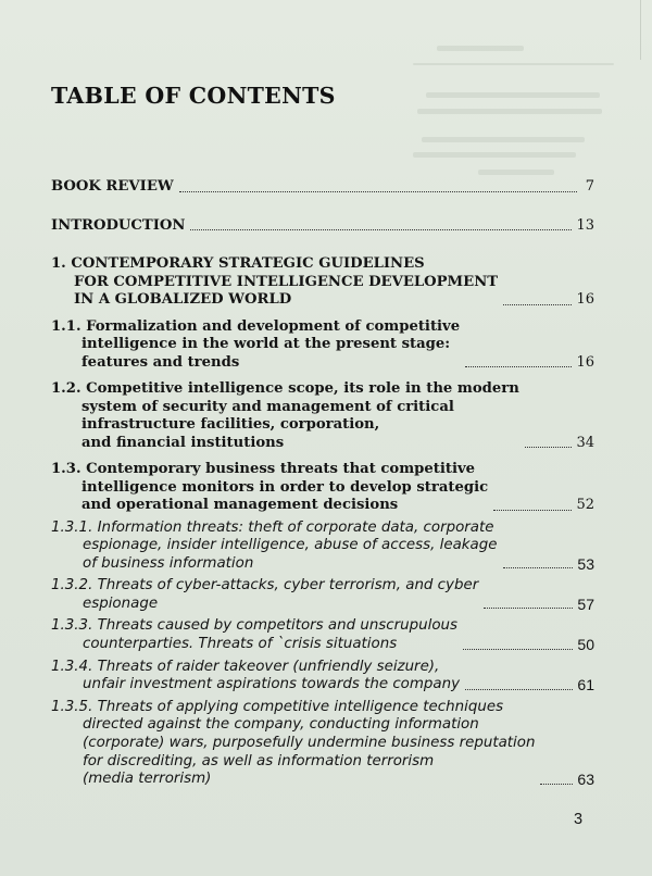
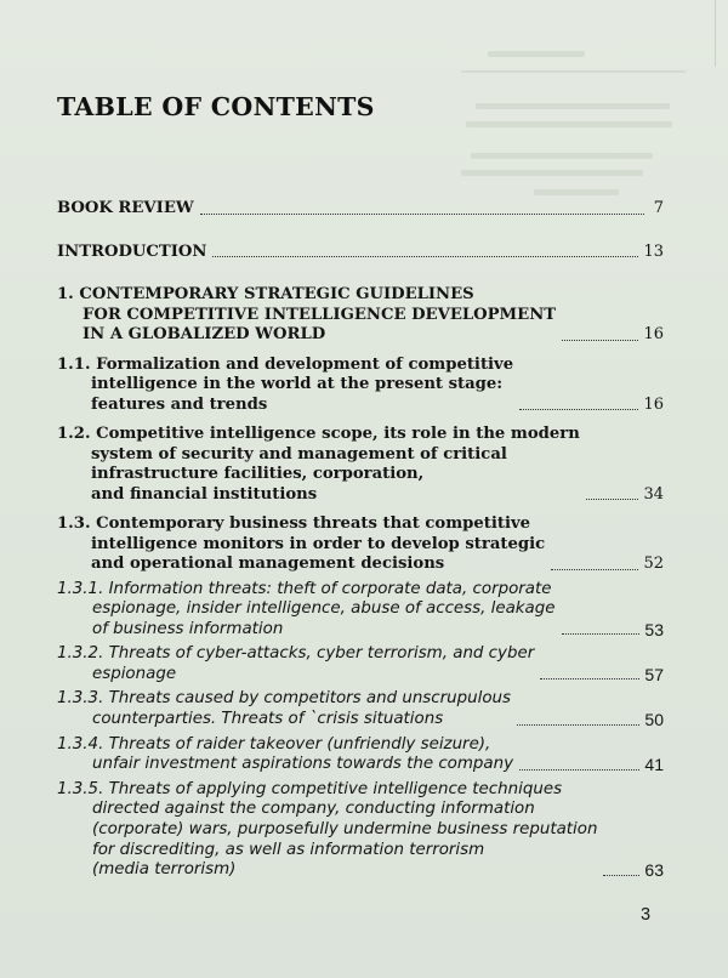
  TABLE OF CONTENTS
  BOOK REVIEW
  7
  INTRODUCTION
  13
  1. CONTEMPORARY STRATEGIC GUIDELINES
  FOR COMPETITIVE INTELLIGENCE DEVELOPMENT
  IN A GLOBALIZED WORLD
  16
  1.1. Formalization and development of competitive
  intelligence in the world at the present stage:
  features and trends
  16
  1.2. Competitive intelligence scope, its role in the modern
  system of security and management of critical
  infrastructure facilities, corporation,
  and financial institutions
  34
  1.3. Contemporary business threats that competitive
  intelligence monitors in order to develop strategic
  and operational management decisions
  52
  1.3.1. Information threats: theft of corporate data, corporate
  espionage, insider intelligence, abuse of access, leakage
  of business information
  53
  1.3.2. Threats of cyber-attacks, cyber terrorism, and cyber
  espionage
  57
  1.3.3. Threats caused by competitors and unscrupulous
  counterparties. Threats of `crisis situations
  50
  1.3.4. Threats of raider takeover (unfriendly seizure),
  unfair investment aspirations towards the company
- 61
+ 41
  1.3.5. Threats of applying competitive intelligence techniques
  directed against the company, conducting information
  (corporate) wars, purposefully undermine business reputation
  for discrediting, as well as information terrorism
  (media terrorism)
  63
  3
